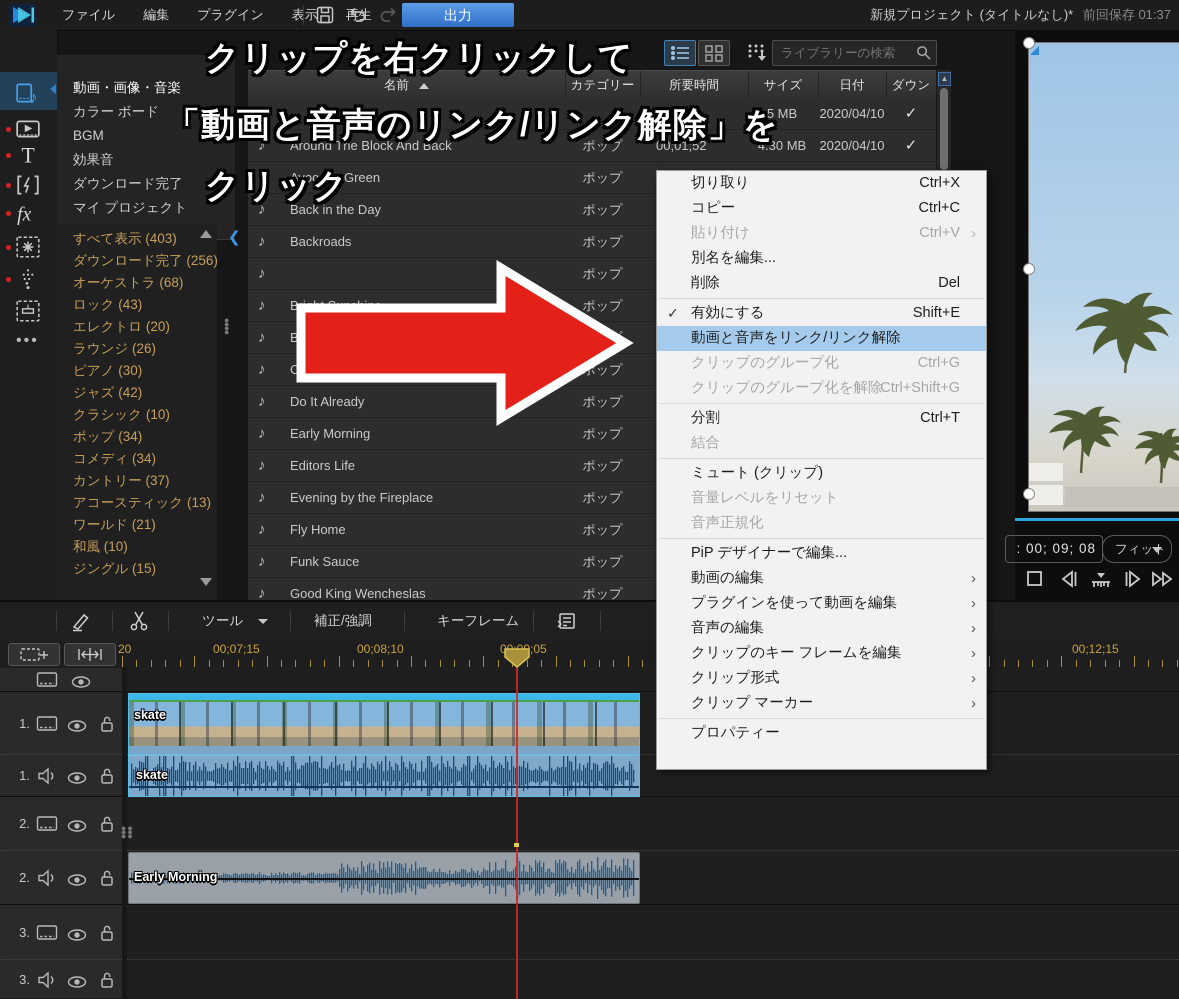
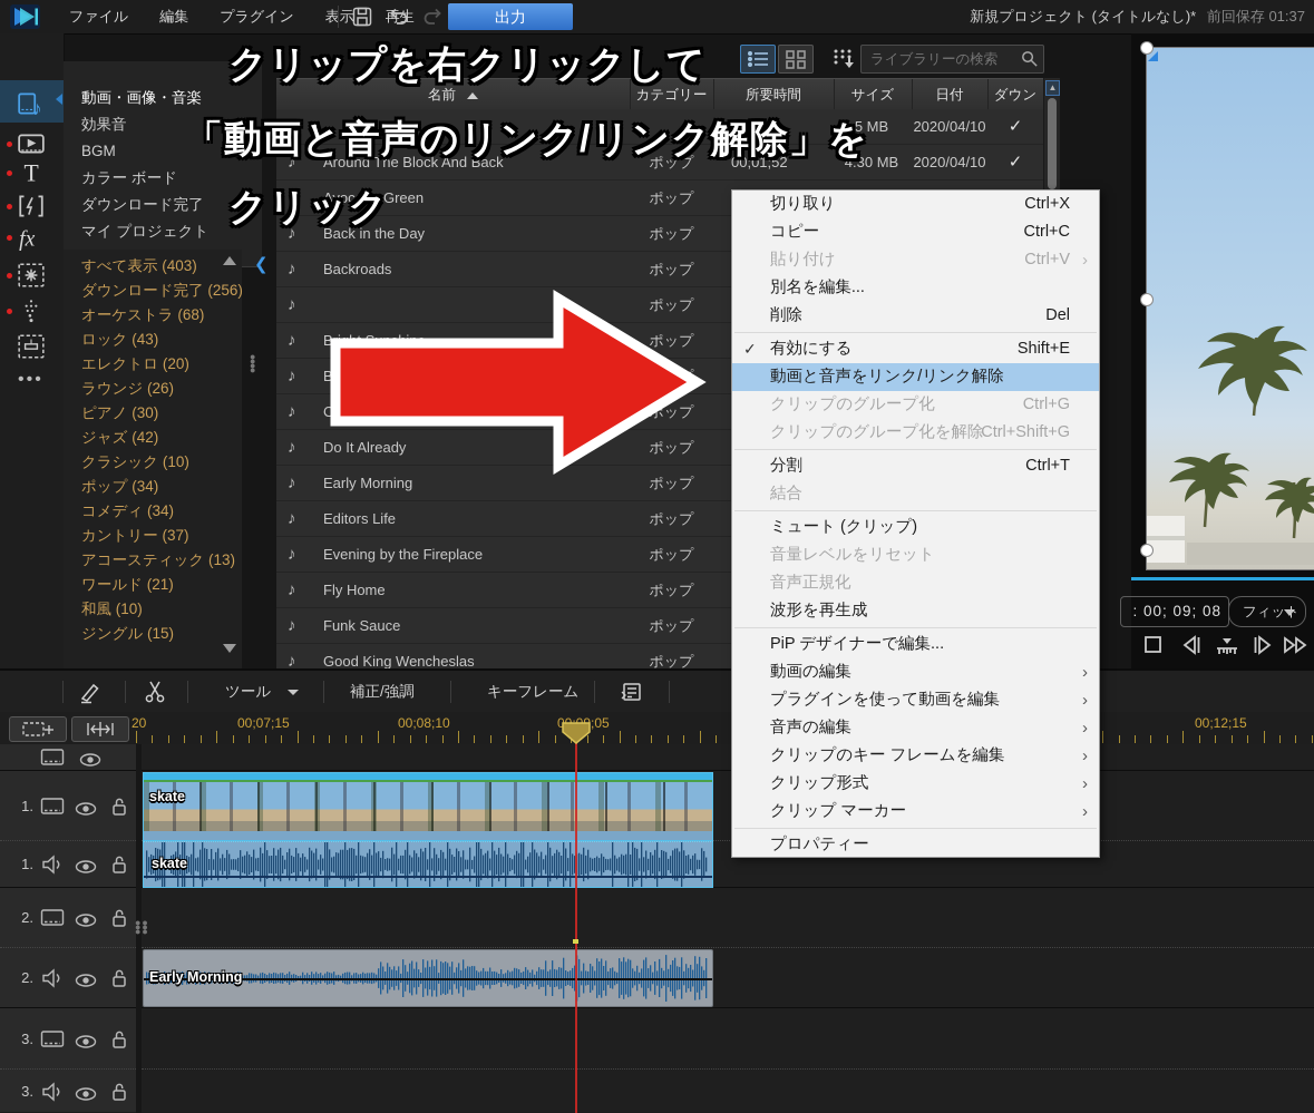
  ファイル 編集 プラグイン 表示 再生
  出力
  新規プロジェクト (タイトルなし)* 前回保存 01:37
  ♪
  T
  fx
  •••
  動画・画像・音楽
- カラー ボード
+ 効果音
  BGM
- 効果音
+ カラー ボード
  ダウンロード完了
  マイ プロジェクト
  すべて表示 (403)
  ダウンロード完了 (256)
  オーケストラ (68)
  ロック (43)
  エレクトロ (20)
  ラウンジ (26)
  ピアノ (30)
  ジャズ (42)
  クラシック (10)
  ポップ (34)
  コメディ (34)
  カントリー (37)
  アコースティック (13)
  ワールド (21)
  和風 (10)
  ジングル (15)
  ❮
  ●
  ●
  ●
  ●
  ライブラリーの検索
  名前
  カテゴリー
  所要時間
  サイズ
  日付
  ♪
  5 MB
  2020/04/10
  ✓
  ♪
  Around The Block And Back
  ポップ
  00;01;52
  4.30 MB
  2020/04/10
  ✓
  ♪
  Avocado Green
  ポップ
  ♪
  Back in the Day
  ポップ
  ♪
  Backroads
  ポップ
  ♪
  ポップ
  ♪
  ポップ
  ♪
  ♪
  ♪
  Do It Already
  ポップ
  ♪
  Early Morning
  ポップ
  ♪
  Editors Life
  ポップ
  ♪
  Evening by the Fireplace
  ポップ
  ♪
  Fly Home
  ポップ
  ♪
  Funk Sauce
  ポップ
  ♪
  Good King Wencheslas
  ポップ
  ▲
  : 00; 09; 08
  フィット
  ツール
  補正/強調
  キーフレーム
  20
  00;07;15
  00;08;10
  00;12;15
  1.
  skate
  1.
  skate
  2.
  2.
  Early Morning
  3.
  3.
  ●●
  ●●
  ●●
  切り取り
  Ctrl+X
  コピー
  Ctrl+C
  貼り付け
  Ctrl+V
  ›
  別名を編集...
  削除
  Del
  ✓
  有効にする
  Shift+E
  動画と音声をリンク/リンク解除
  クリップのグループ化
  Ctrl+G
  クリップのグループ化を解除
  Ctrl+Shift+G
  分割
  Ctrl+T
  結合
  ミュート (クリップ)
  音量レベルをリセット
  音声正規化
+ 波形を再生成
  PiP デザイナーで編集...
  動画の編集
  ›
  プラグインを使って動画を編集
  ›
  音声の編集
  ›
  クリップのキー フレームを編集
  ›
  クリップ形式
  ›
  クリップ マーカー
  ›
  プロパティー
  クリップを右クリックして
  「動画と音声のリンク/リンク解除」を
  クリック
